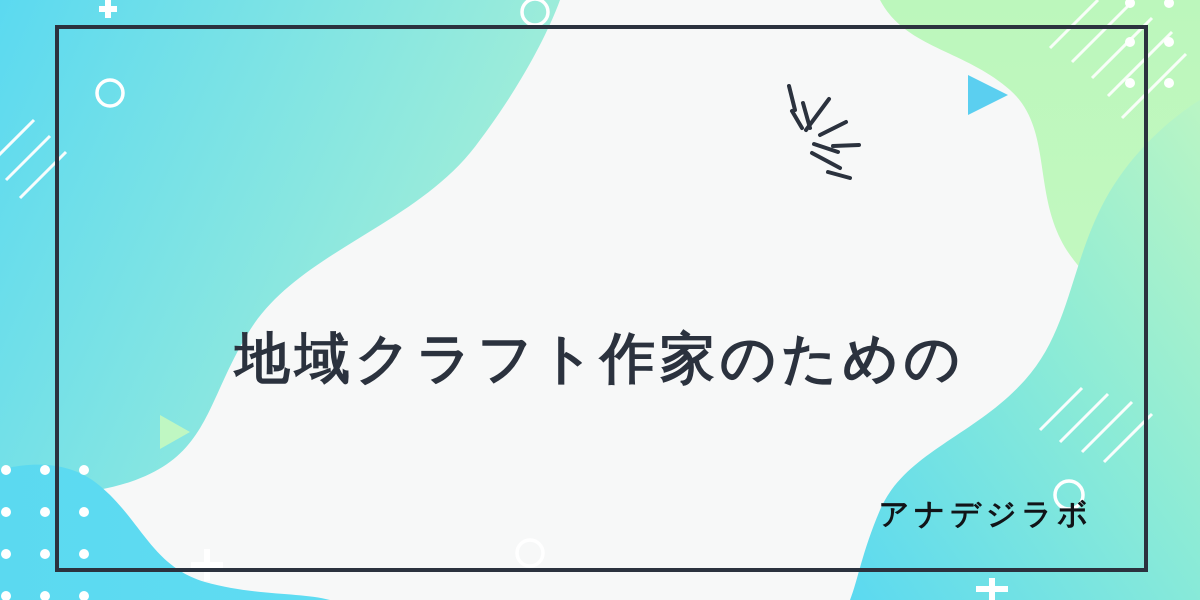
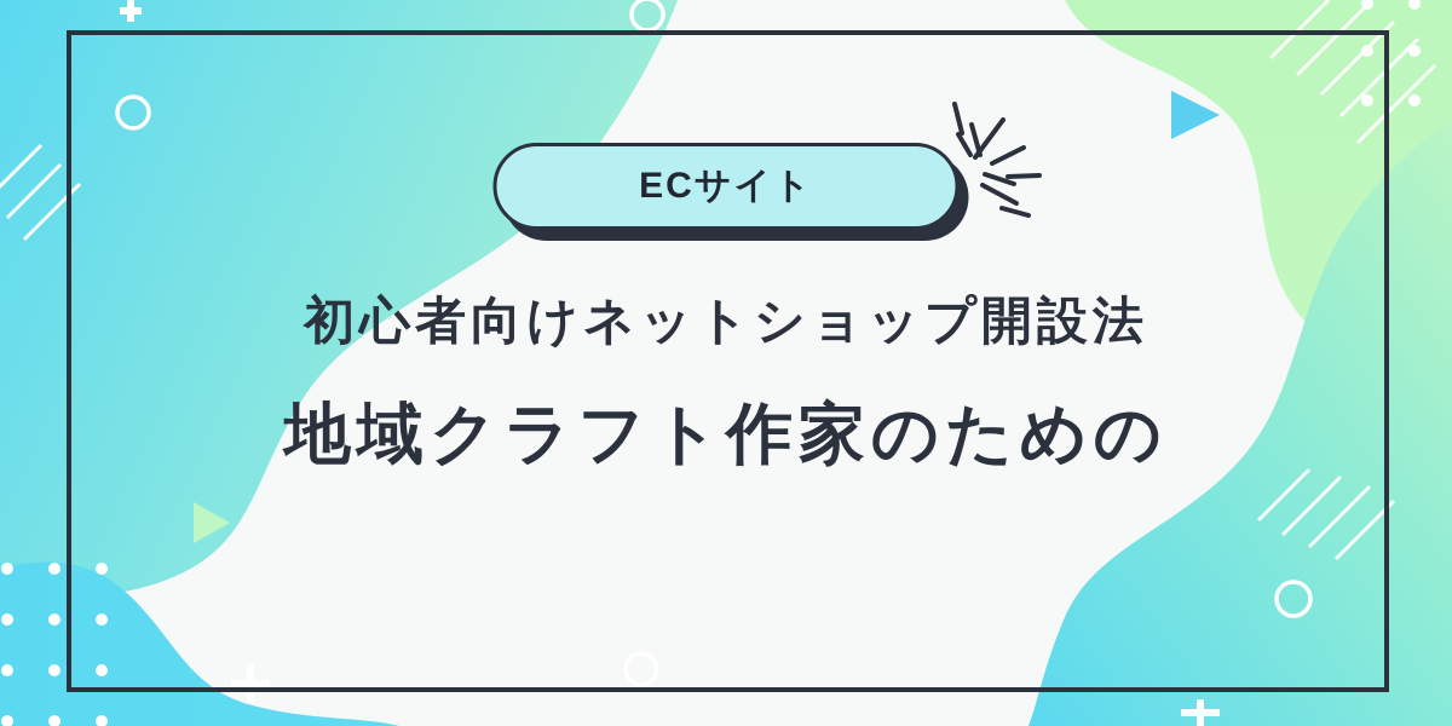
+ ECサイト
+ 初心者向けネットショップ開設法
  地域クラフト作家のための
- アナデジラボ
